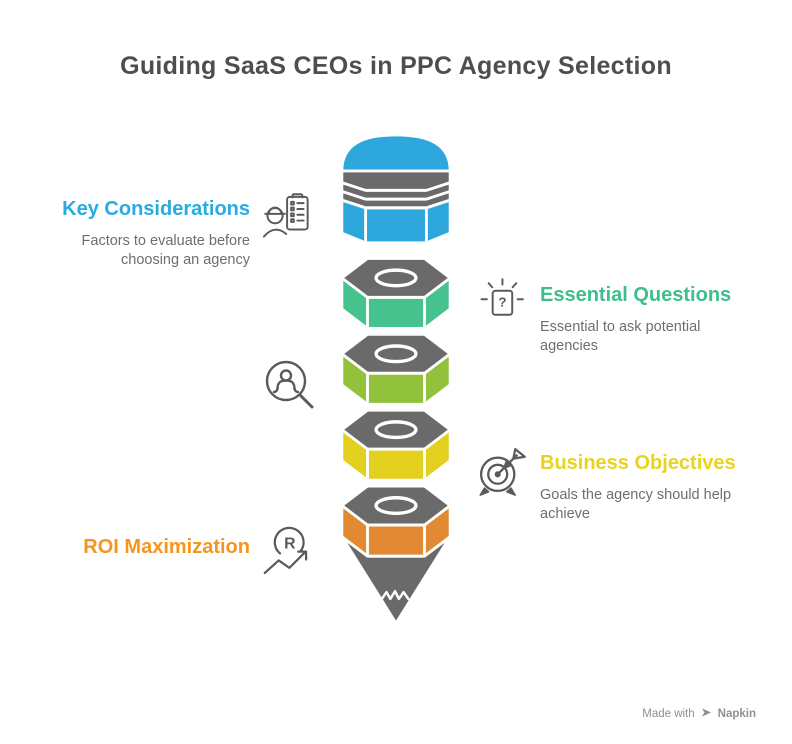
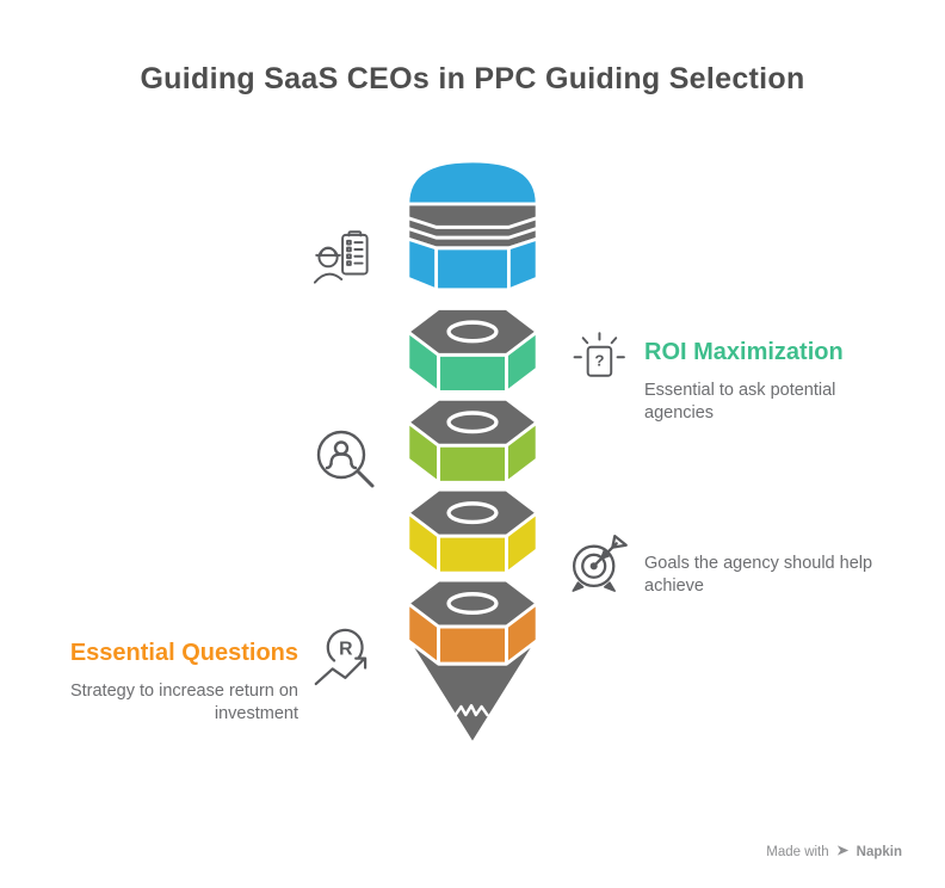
- Guiding SaaS CEOs in PPC Agency Selection
+ Guiding SaaS CEOs in PPC Guiding Selection
- Key Considerations
- Factors to evaluate before choosing an agency
- Essential Questions
+ ROI Maximization
  Essential to ask potential agencies
  ?
- Business Objectives
  Goals the agency should help achieve
- ROI Maximization
+ Essential Questions
+ Strategy to increase return on investment
  R
  Made with
  Napkin
